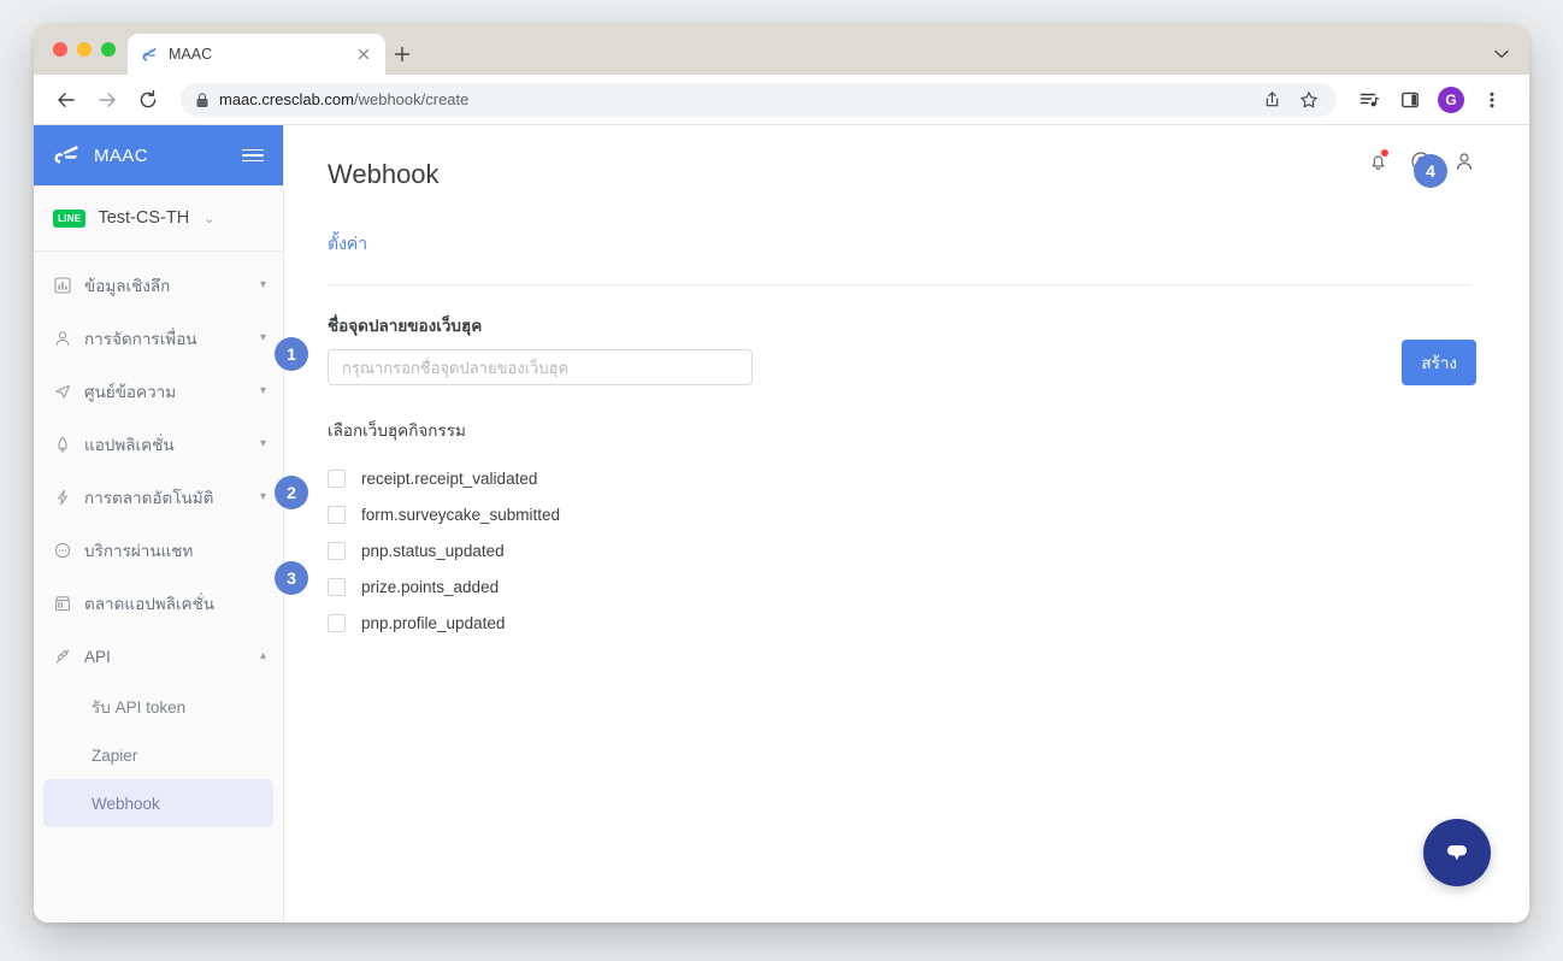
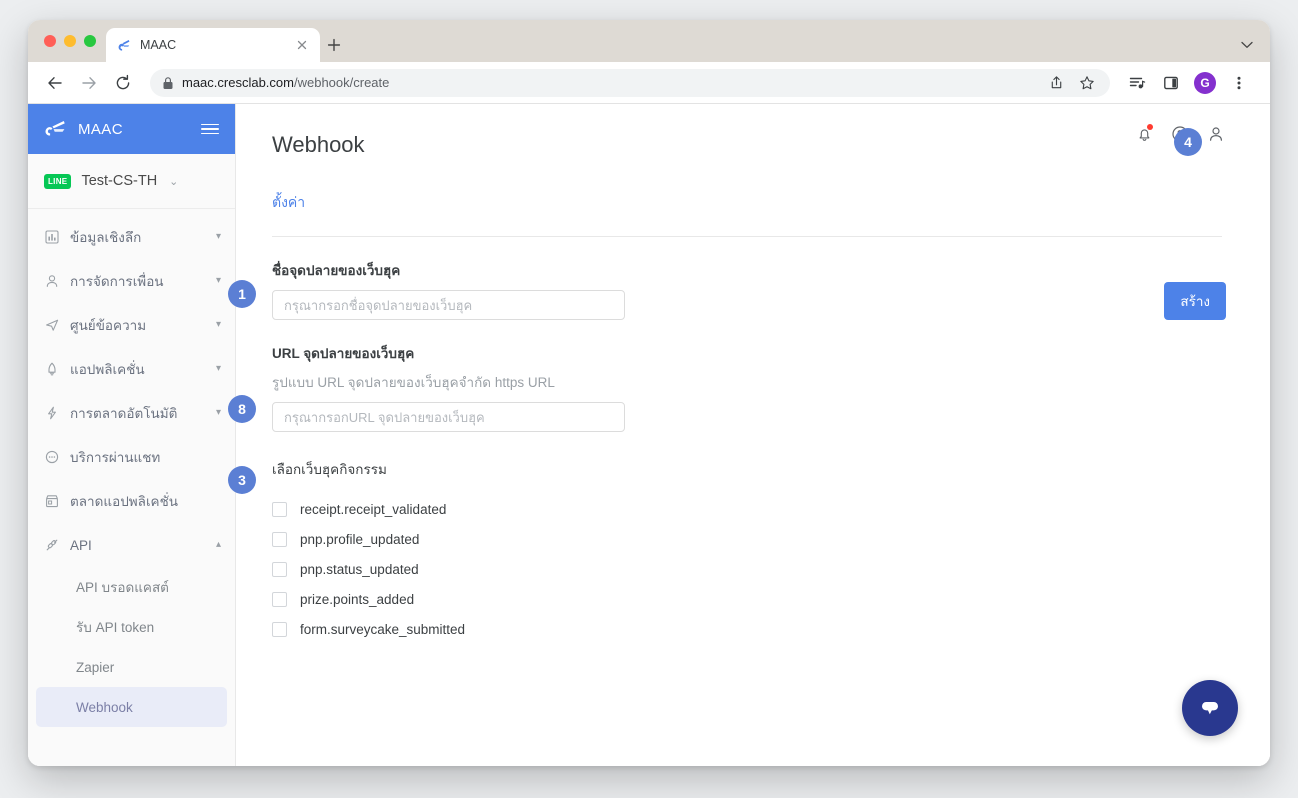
  MAAC
  maac.cresclab.com/webhook/create
  G
  MAAC
  LINE
  Test-CS-TH
  ⌄
  ข้อมูลเชิงลึก
  ▾
  การจัดการเพื่อน
  ▾
  ศูนย์ข้อความ
  ▾
  แอปพลิเคชั่น
  ▾
  การตลาดอัตโนมัติ
  ▾
  บริการผ่านแชท
  ตลาดแอปพลิเคชั่น
  API
  ▴
+ API บรอดแคสต์
  รับ API token
  Zapier
  Webhook
  Webhook
  ตั้งค่า
  สร้าง
  ชื่อจุดปลายของเว็บฮุค
  กรุณากรอกชื่อจุดปลายของเว็บฮุค
+ URL จุดปลายของเว็บฮุค
+ รูปแบบ URL จุดปลายของเว็บฮุคจำกัด https URL
+ กรุณากรอกURL จุดปลายของเว็บฮุค
  เลือกเว็บฮุคกิจกรรม
  receipt.receipt_validated
- form.surveycake_submitted
+ pnp.profile_updated
  pnp.status_updated
  prize.points_added
- pnp.profile_updated
+ form.surveycake_submitted
  1
- 2
+ 8
  3
  4
